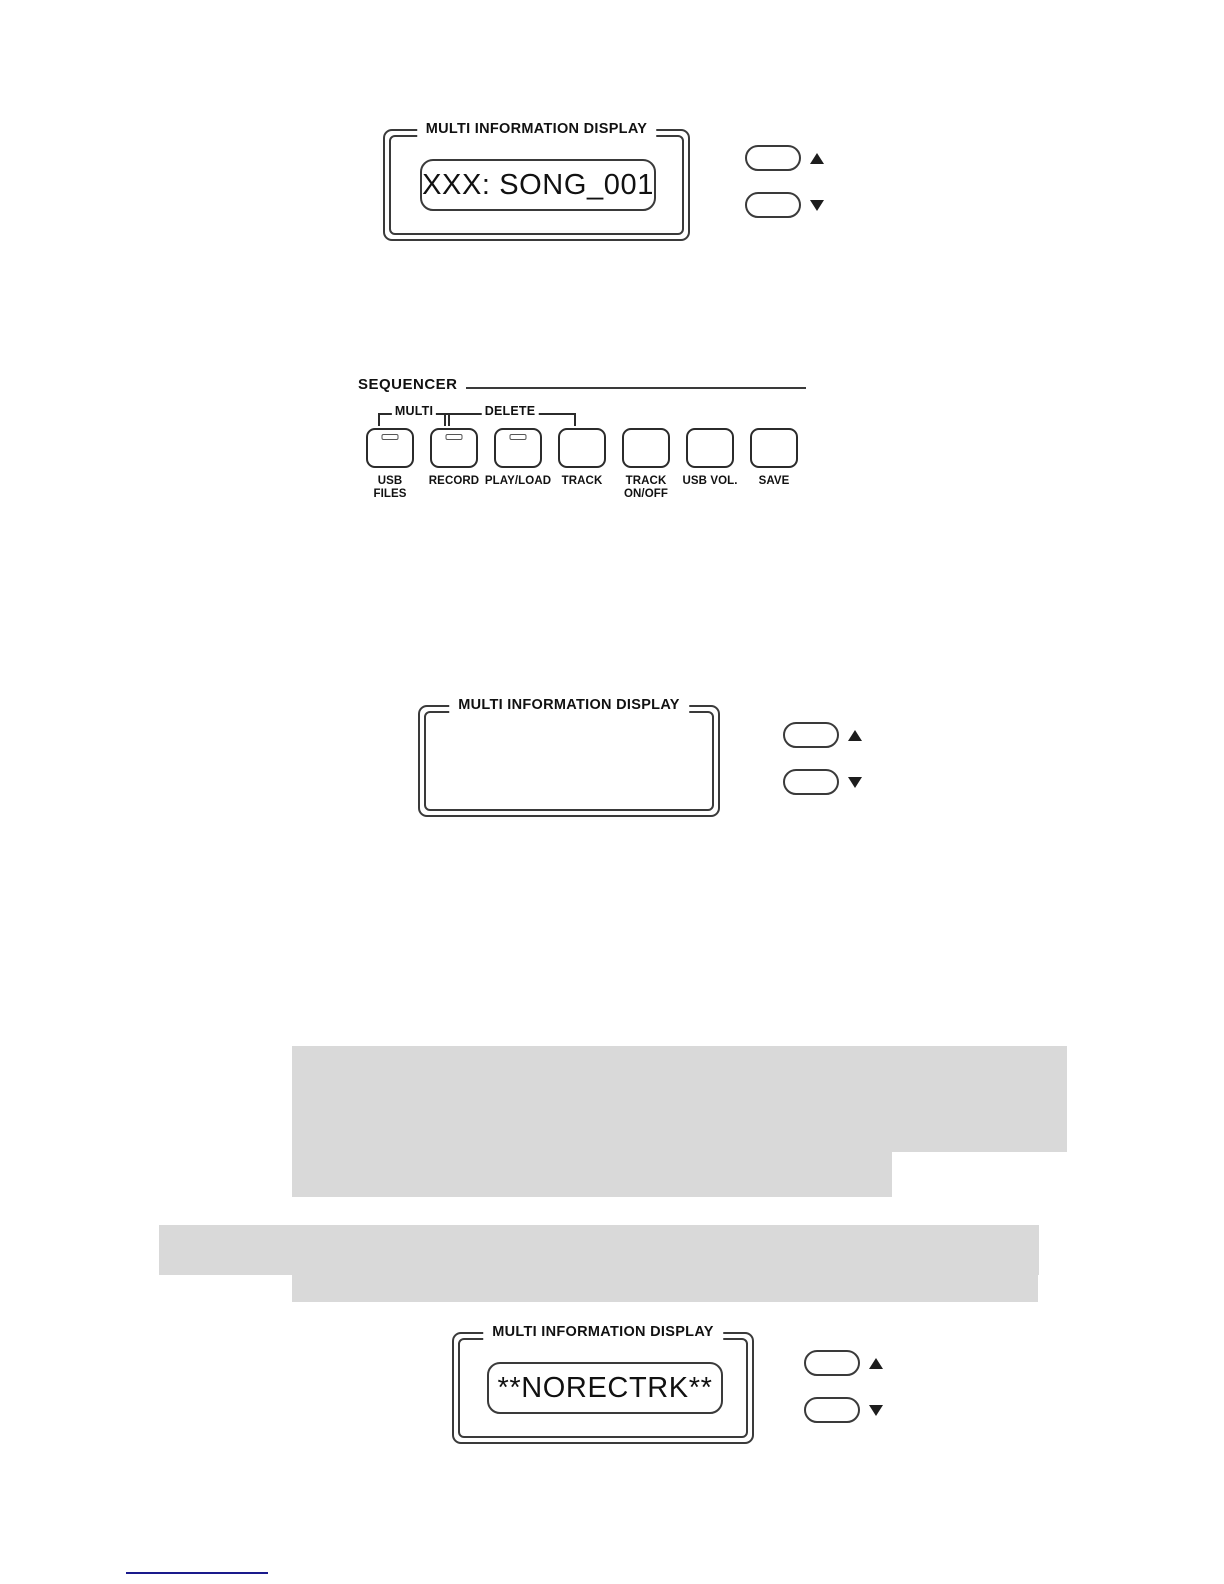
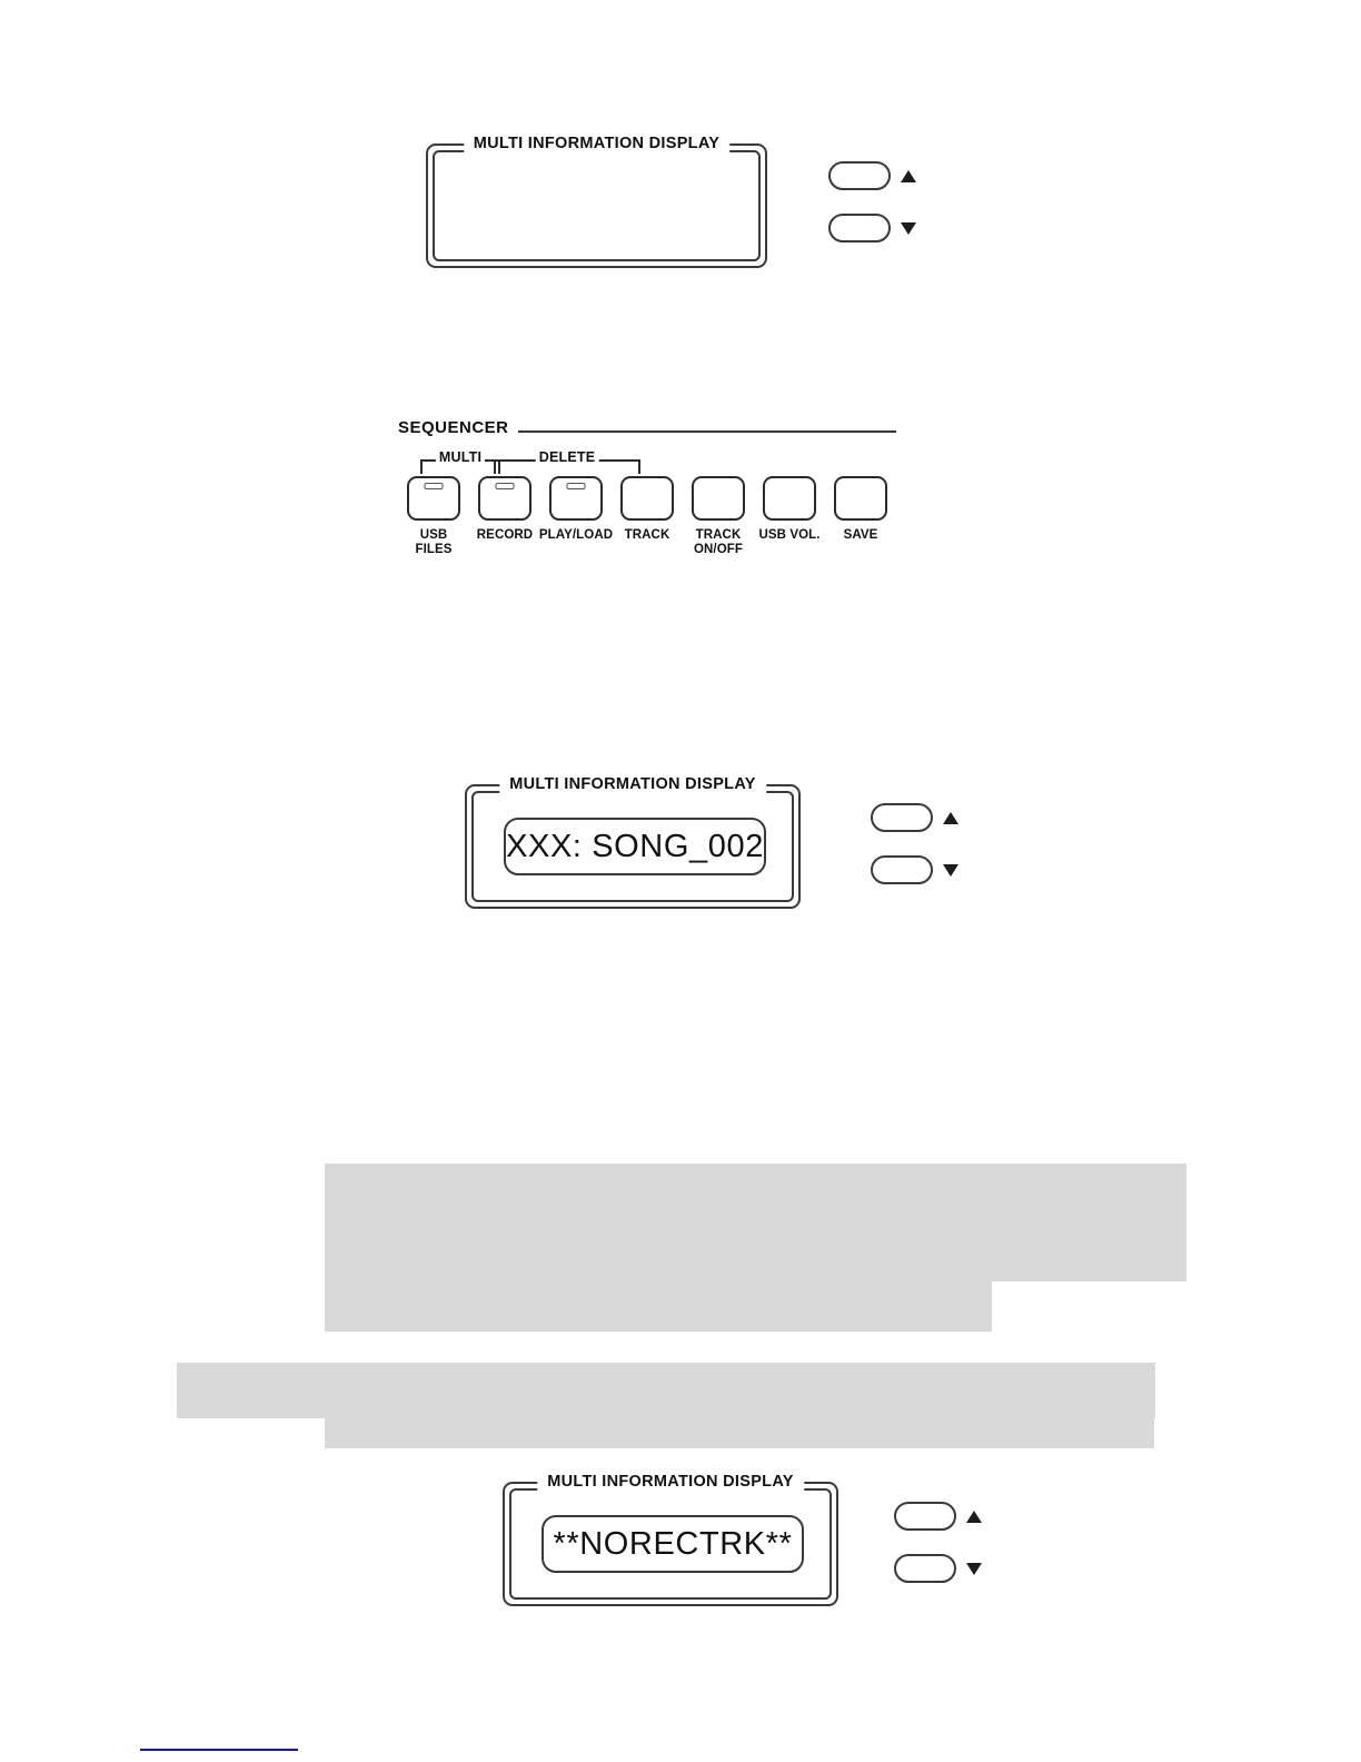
  MULTI INFORMATION DISPLAY
- XXX: SONG_001
  SEQUENCER
  MULTI
  DELETE
  USB
  FILES
  RECORD
  PLAY/LOAD
  TRACK
  TRACK
  ON/OFF
  USB VOL.
  SAVE
  MULTI INFORMATION DISPLAY
+ XXX: SONG_002
  MULTI INFORMATION DISPLAY
  **NORECTRK**
